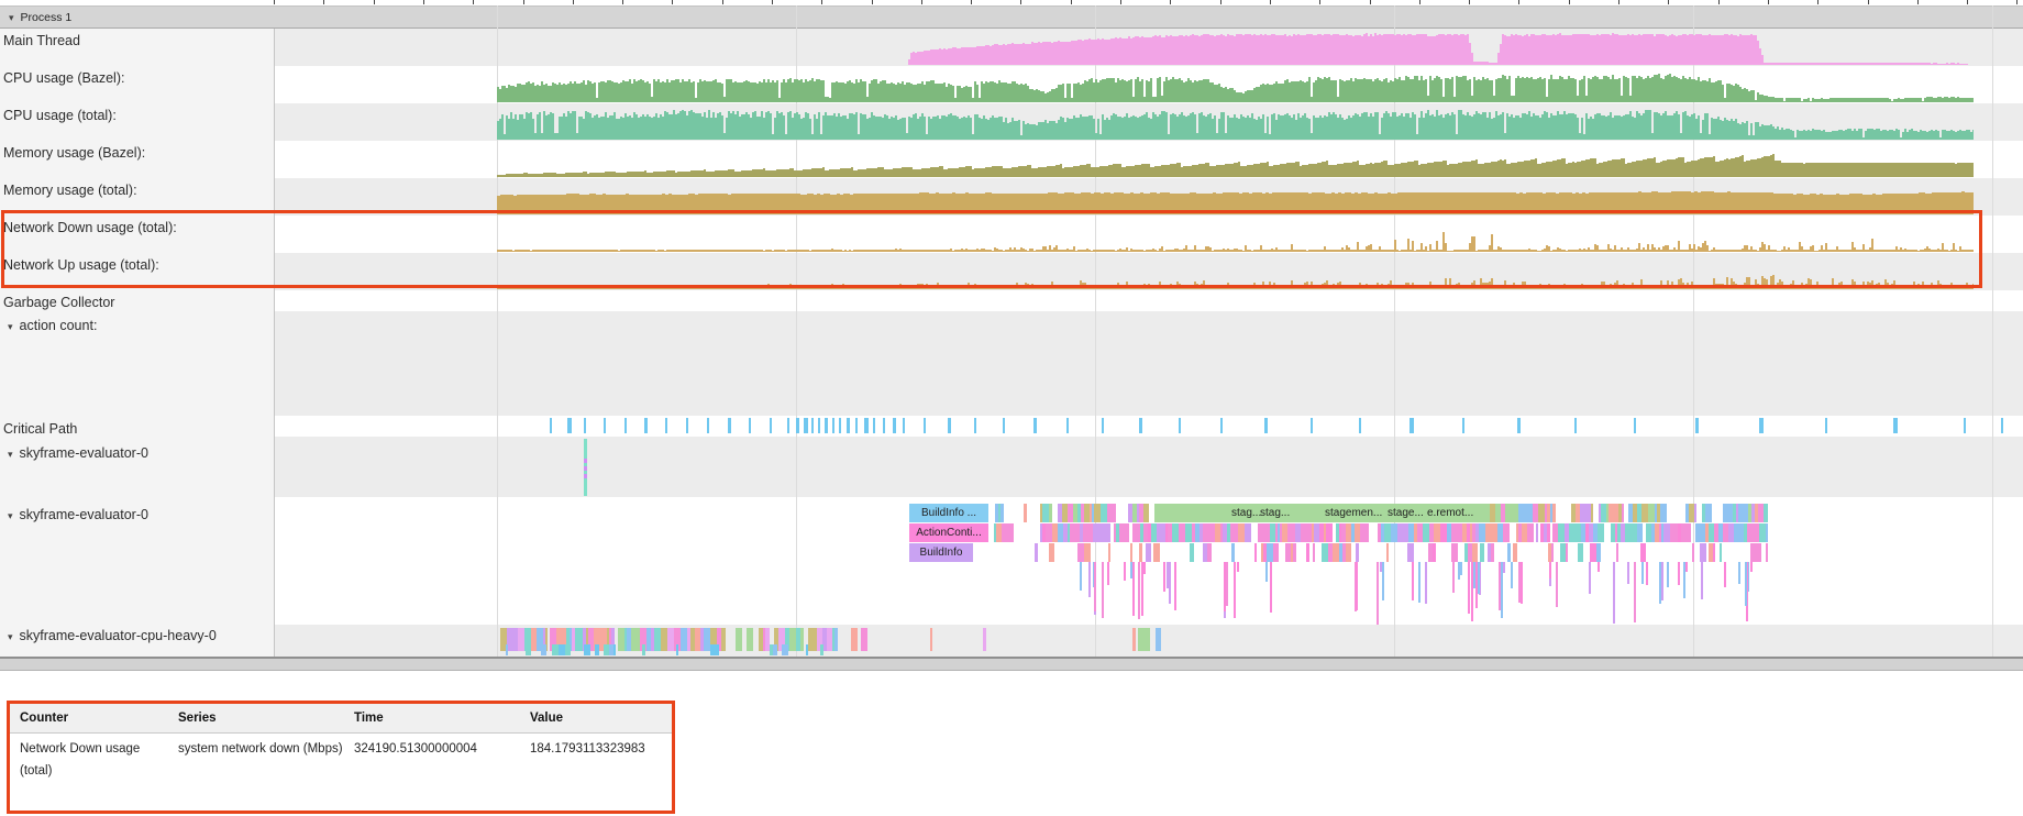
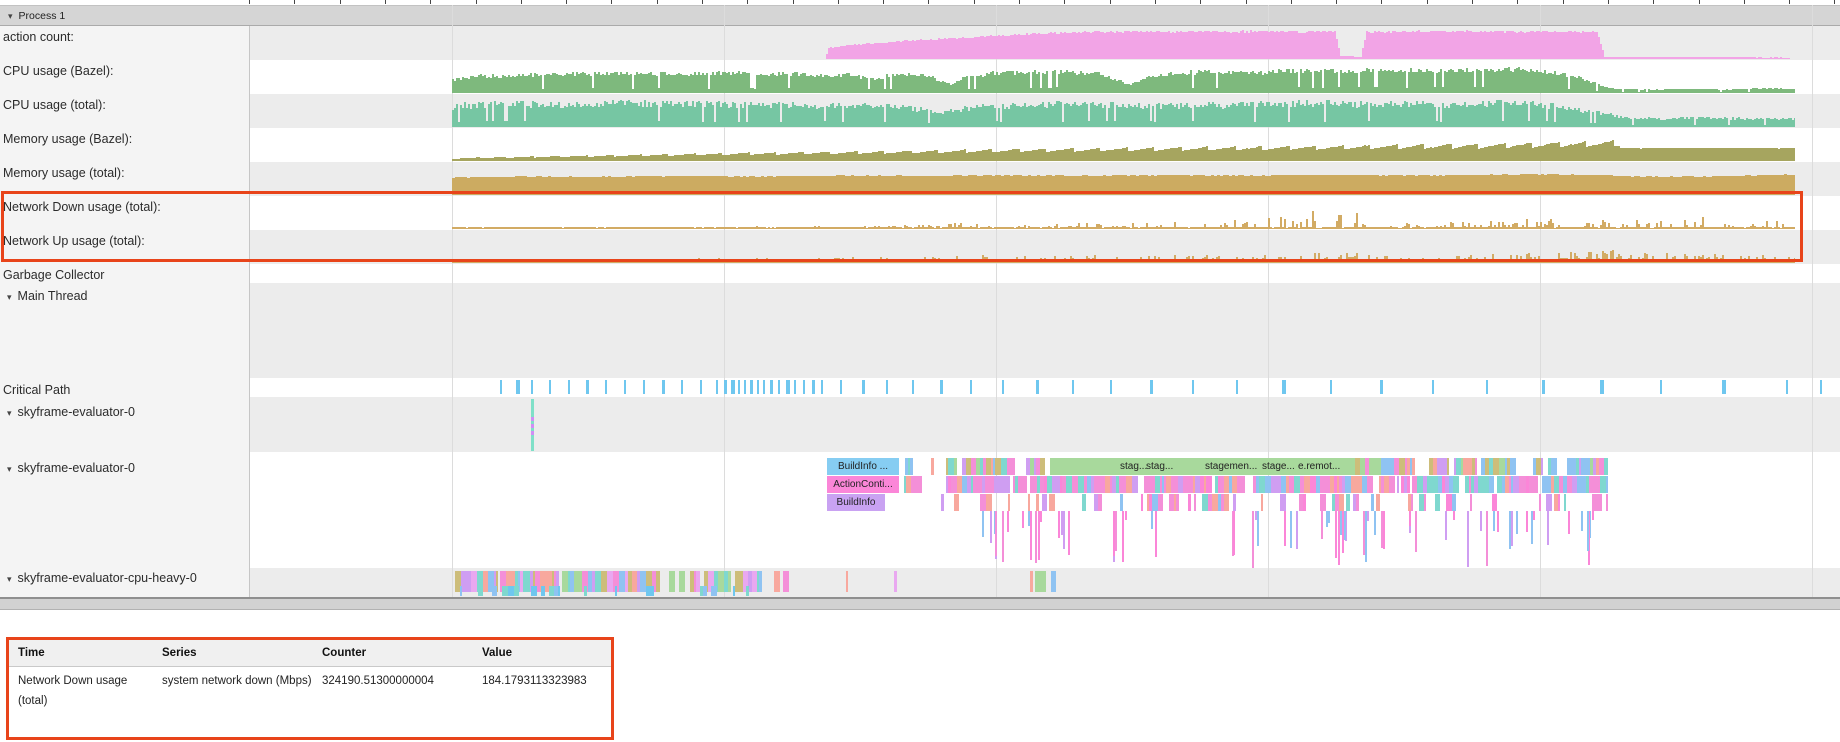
  ▾ Process 1
  BuildInfo ...
  ActionConti...
  BuildInfo
  stag...
  stag...
  stagemen...
  stage...
  e.remot...
- Main Thread
+ action count:
  CPU usage (Bazel):
  CPU usage (total):
  Memory usage (Bazel):
  Memory usage (total):
  Network Down usage (total):
  Network Up usage (total):
  Garbage Collector
- ▾ action count:
+ ▾ Main Thread
  Critical Path
  ▾ skyframe-evaluator-0
  ▾ skyframe-evaluator-0
  ▾ skyframe-evaluator-cpu-heavy-0
- Counter
+ Time
  Series
- Time
+ Counter
  Value
  Network Down usage (total)
  system network down (Mbps)
  324190.51300000004
  184.1793113323983
